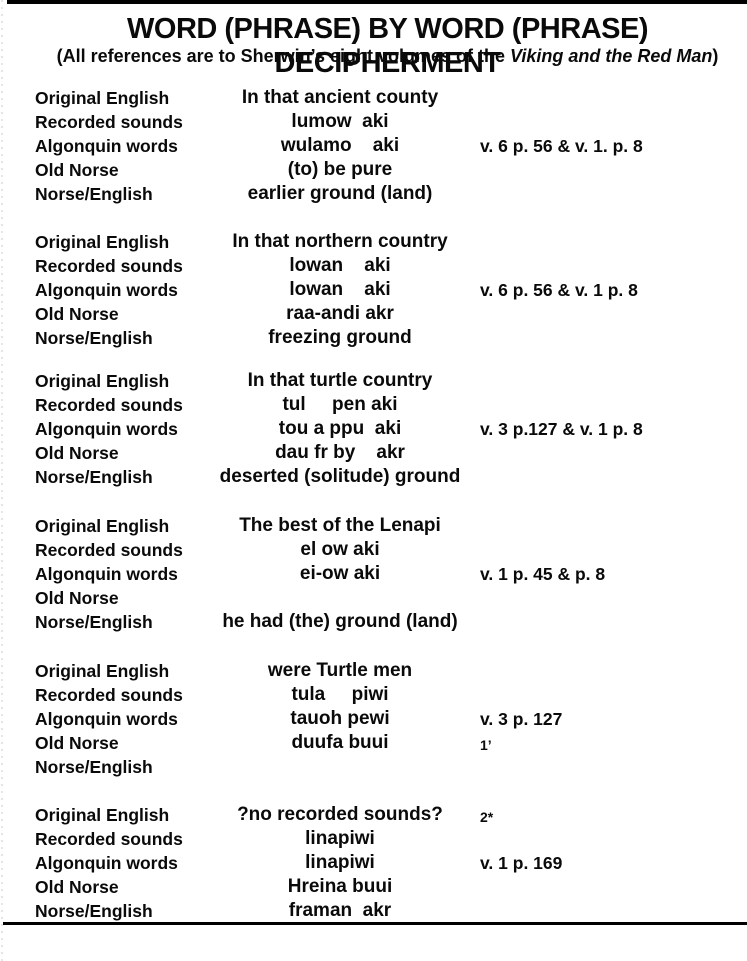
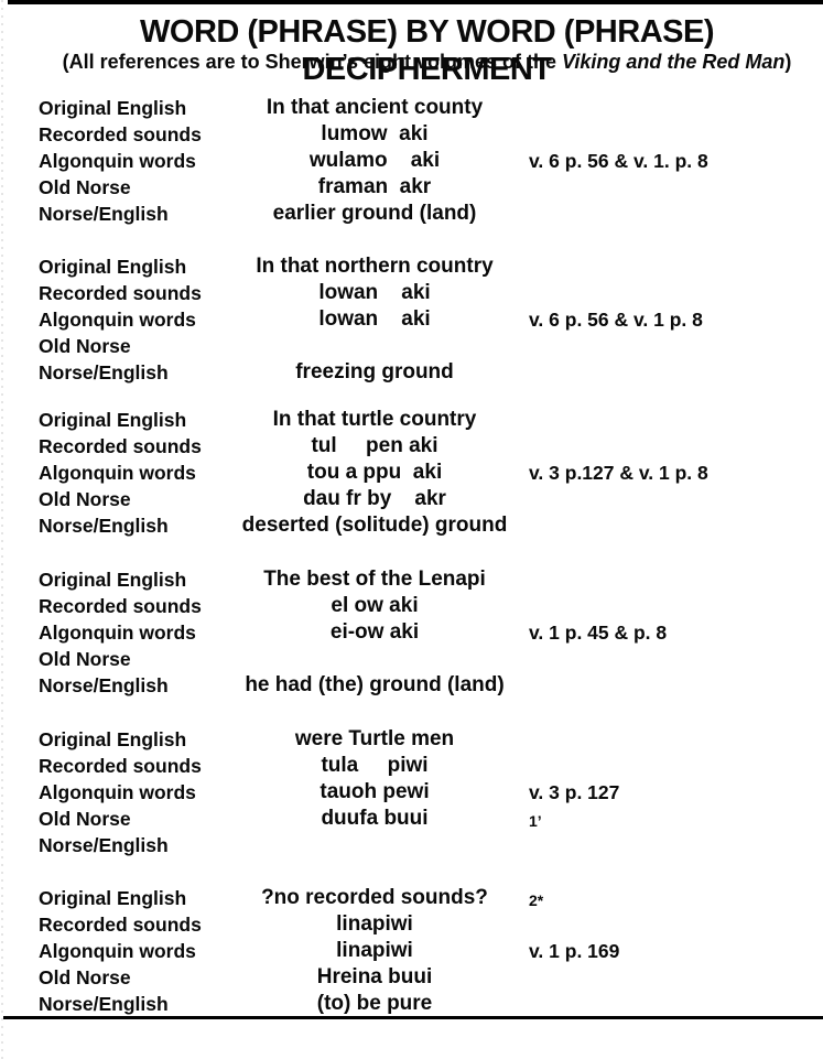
  WORD (PHRASE) BY WORD (PHRASE) DECIPHERMENT
  (All references are to Sherwin’s eight volumes of the Viking and the Red Man)
  Original English
  In that ancient county
  Recorded sounds
  lumow aki
  Algonquin words
  wulamo aki
  v. 6 p. 56 & v. 1. p. 8
  Old Norse
- (to) be pure
+ framan akr
  Norse/English
  earlier ground (land)
  Original English
  In that northern country
  Recorded sounds
  lowan aki
  Algonquin words
  lowan aki
  v. 6 p. 56 & v. 1 p. 8
  Old Norse
- raa-andi akr
  Norse/English
  freezing ground
  Original English
  In that turtle country
  Recorded sounds
  tul pen aki
  Algonquin words
  tou a ppu aki
  v. 3 p.127 & v. 1 p. 8
  Old Norse
  dau fr by akr
  Norse/English
  deserted (solitude) ground
  Original English
  The best of the Lenapi
  Recorded sounds
  el ow aki
  Algonquin words
  ei-ow aki
  v. 1 p. 45 & p. 8
  Old Norse
  Norse/English
  he had (the) ground (land)
  Original English
  were Turtle men
  Recorded sounds
  tula piwi
  Algonquin words
  tauoh pewi
  v. 3 p. 127
  Old Norse
  duufa buui
  1’
  Norse/English
  Original English
  ?no recorded sounds?
  2*
  Recorded sounds
  linapiwi
  Algonquin words
  linapiwi
  v. 1 p. 169
  Old Norse
  Hreina buui
  Norse/English
- framan akr
+ (to) be pure
